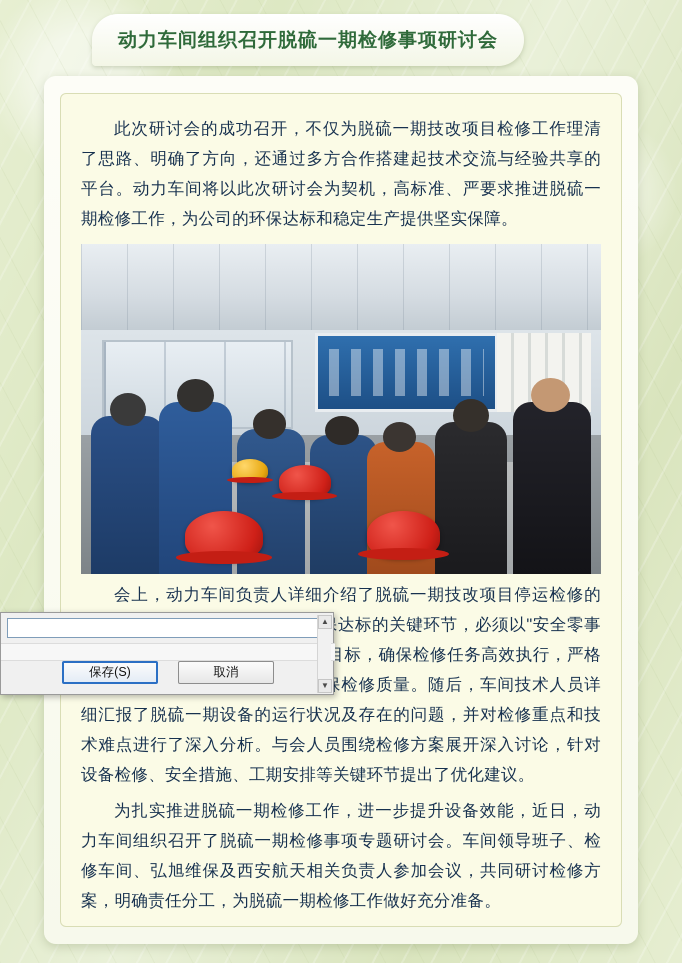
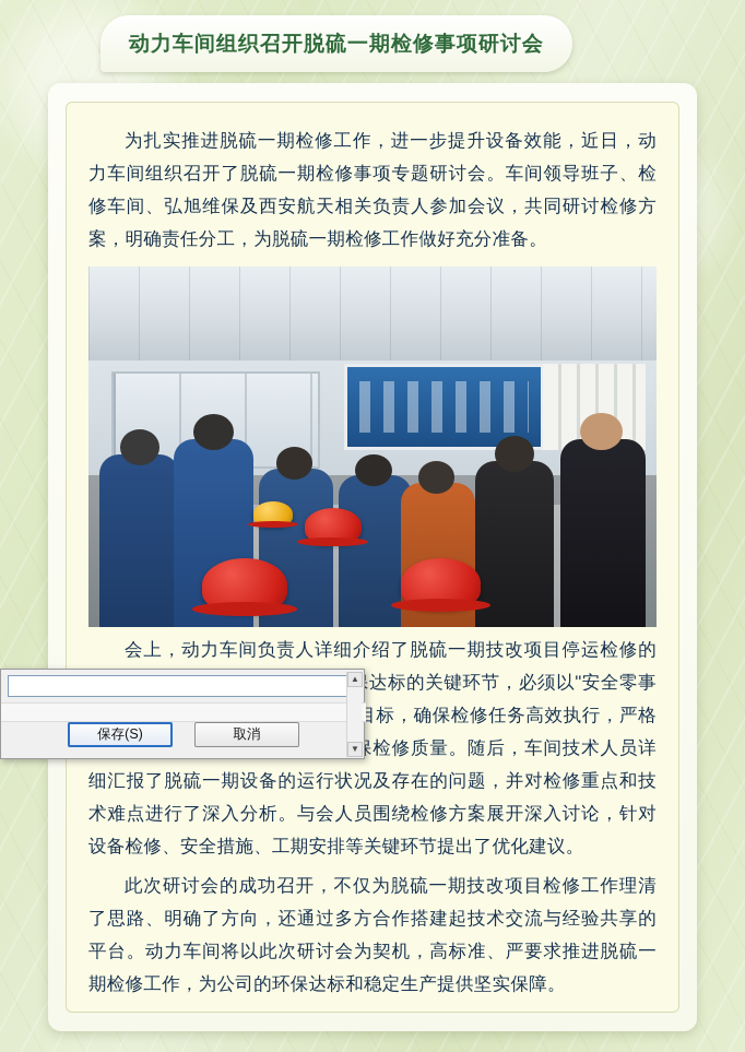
  动力车间组织召开脱硫一期检修事项研讨会
- 此次研讨会的成功召开，不仅为脱硫一期技改项目检修工作理清了思路、明确了方向，还通过多方合作搭建起技术交流与经验共享的平台。动力车间将以此次研讨会为契机，高标准、严要求推进脱硫一期检修工作，为公司的环保达标和稳定生产提供坚实保障。
+ 为扎实推进脱硫一期检修工作，进一步提升设备效能，近日，动力车间组织召开了脱硫一期检修事项专题研讨会。车间领导班子、检修车间、弘旭维保及西安航天相关负责人参加会议，共同研讨检修方案，明确责任分工，为脱硫一期检修工作做好充分准备。
  会上，动力车间负责人详细介绍了脱硫一期技改项目停运检修的达标的关键环节，必须以"安全零事目标，确保检修任务高效执行，严格检修质量。随后，车间技术人员详细汇报了脱硫一期设备的运行状况及存在的问题，并对检修重点和技术难点进行了深入分析。与会人员围绕检修方案展开深入讨论，针对设备检修、安全措施、工期安排等关键环节提出了优化建议。
- 为扎实推进脱硫一期检修工作，进一步提升设备效能，近日，动力车间组织召开了脱硫一期检修事项专题研讨会。车间领导班子、检修车间、弘旭维保及西安航天相关负责人参加会议，共同研讨检修方案，明确责任分工，为脱硫一期检修工作做好充分准备。
+ 此次研讨会的成功召开，不仅为脱硫一期技改项目检修工作理清了思路、明确了方向，还通过多方合作搭建起技术交流与经验共享的平台。动力车间将以此次研讨会为契机，高标准、严要求推进脱硫一期检修工作，为公司的环保达标和稳定生产提供坚实保障。
  ▲
  ▼
  保存(S)
  取消
